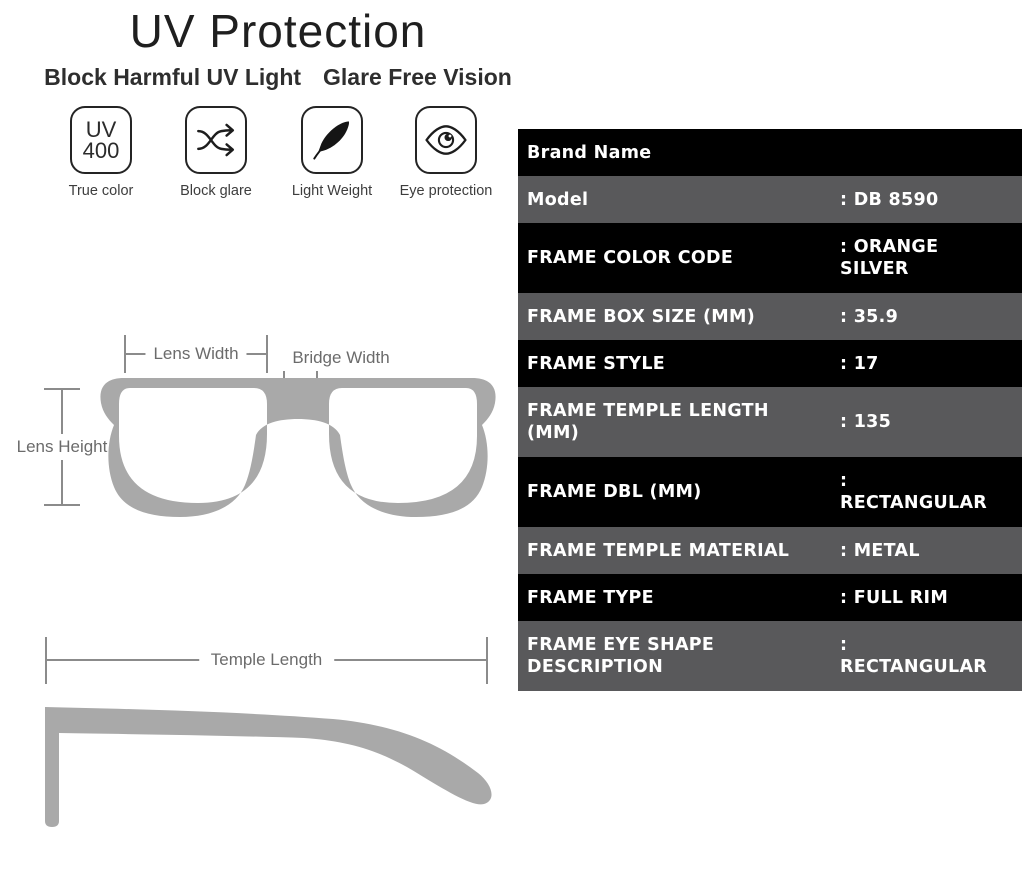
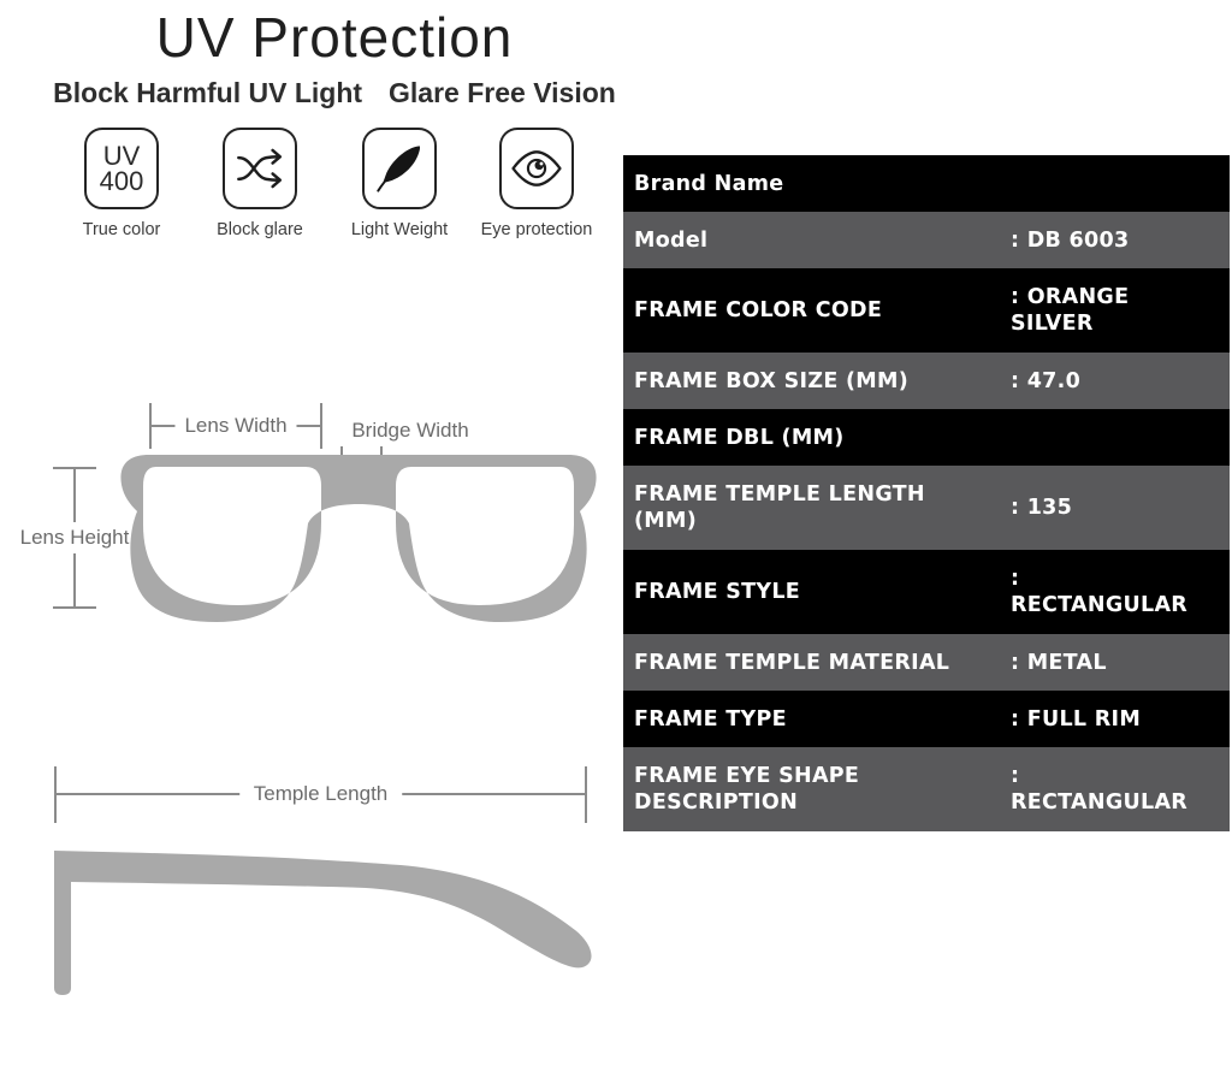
  UV Protection
  Block Harmful UV Light
  Glare Free Vision
  UV
  400
  True color
  Block glare
  Light Weight
  Eye protection
  Lens Width
  Bridge Width
  Lens Height
  Temple Length
  Brand Name
  Model
- : DB 8590
+ : DB 6003
  FRAME COLOR CODE
  : ORANGE
  SILVER
  FRAME BOX SIZE (MM)
- : 35.9
+ : 47.0
- FRAME STYLE
+ FRAME DBL (MM)
- : 17
  FRAME TEMPLE LENGTH
  (MM)
  : 135
- FRAME DBL (MM)
+ FRAME STYLE
  :
  RECTANGULAR
  FRAME TEMPLE MATERIAL
  : METAL
  FRAME TYPE
  : FULL RIM
  FRAME EYE SHAPE
  DESCRIPTION
  :
  RECTANGULAR
